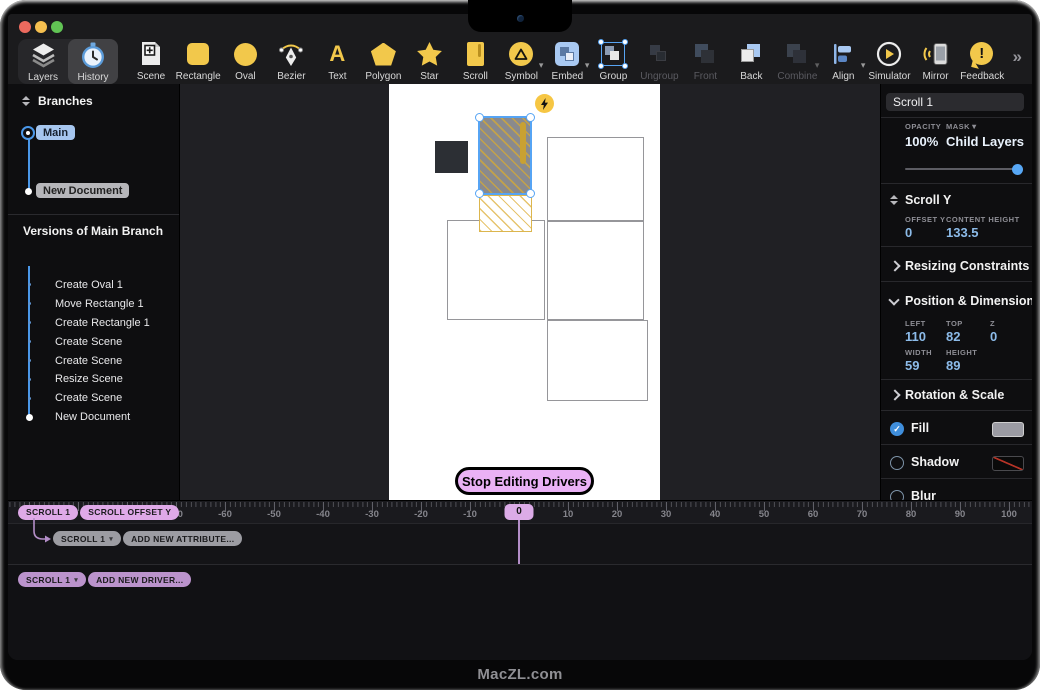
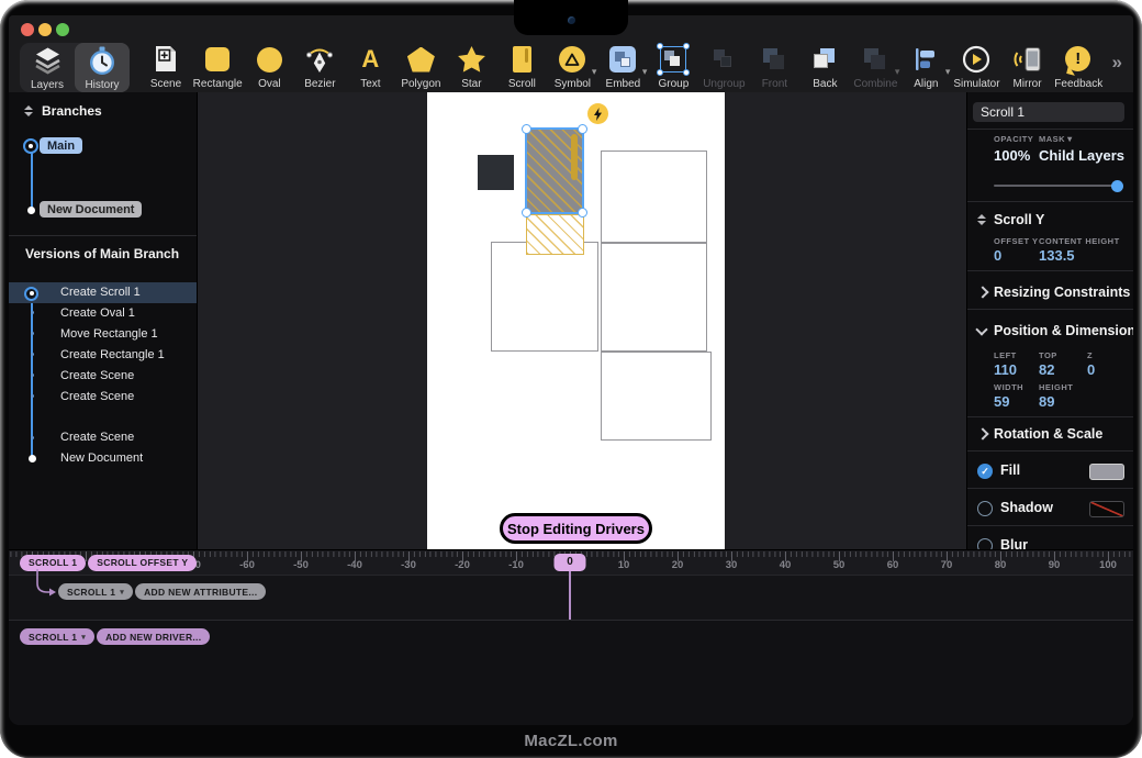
  Layers
  History
  Scene
  Rectangle
  Oval
  Bezier
  A
  Text
  Polygon
  Star
  Scroll
  ▾
  Symbol
  ▾
  Embed
  Group
  Ungroup
  Front
  Back
  ▾
  Combine
  ▾
  Align
  Simulator
  Mirror
  !
  Feedback
  »
  Branches
  Main
  New Document
  Versions of Main Branch
+ Create Scroll 1
  Create Oval 1
  Move Rectangle 1
  Create Rectangle 1
  Create Scene
  Create Scene
- Resize Scene
  Create Scene
  New Document
  Stop Editing Drivers
  Scroll 1
  OPACITY
  MASK ▾
  100%
  Child Layers
  Scroll Y
  OFFSET Y
  CONTENT HEIGHT
  0
  133.5
  Resizing Constraints
  Position & Dimension
  LEFT
  TOP
  Z
  110
  82
  0
  WIDTH
  HEIGHT
  59
  89
  Rotation & Scale
  ✓
  Fill
  Shadow
  Blur
  -60
  -50
  -40
  -30
  -20
  -10
  10
  20
  30
  40
  50
  60
  70
  80
  90
  100
  0
  SCROLL 1
  SCROLL OFFSET Y
  SCROLL 1
  ADD NEW ATTRIBUTE...
  SCROLL 1
  ADD NEW DRIVER...
  MacZL.com
